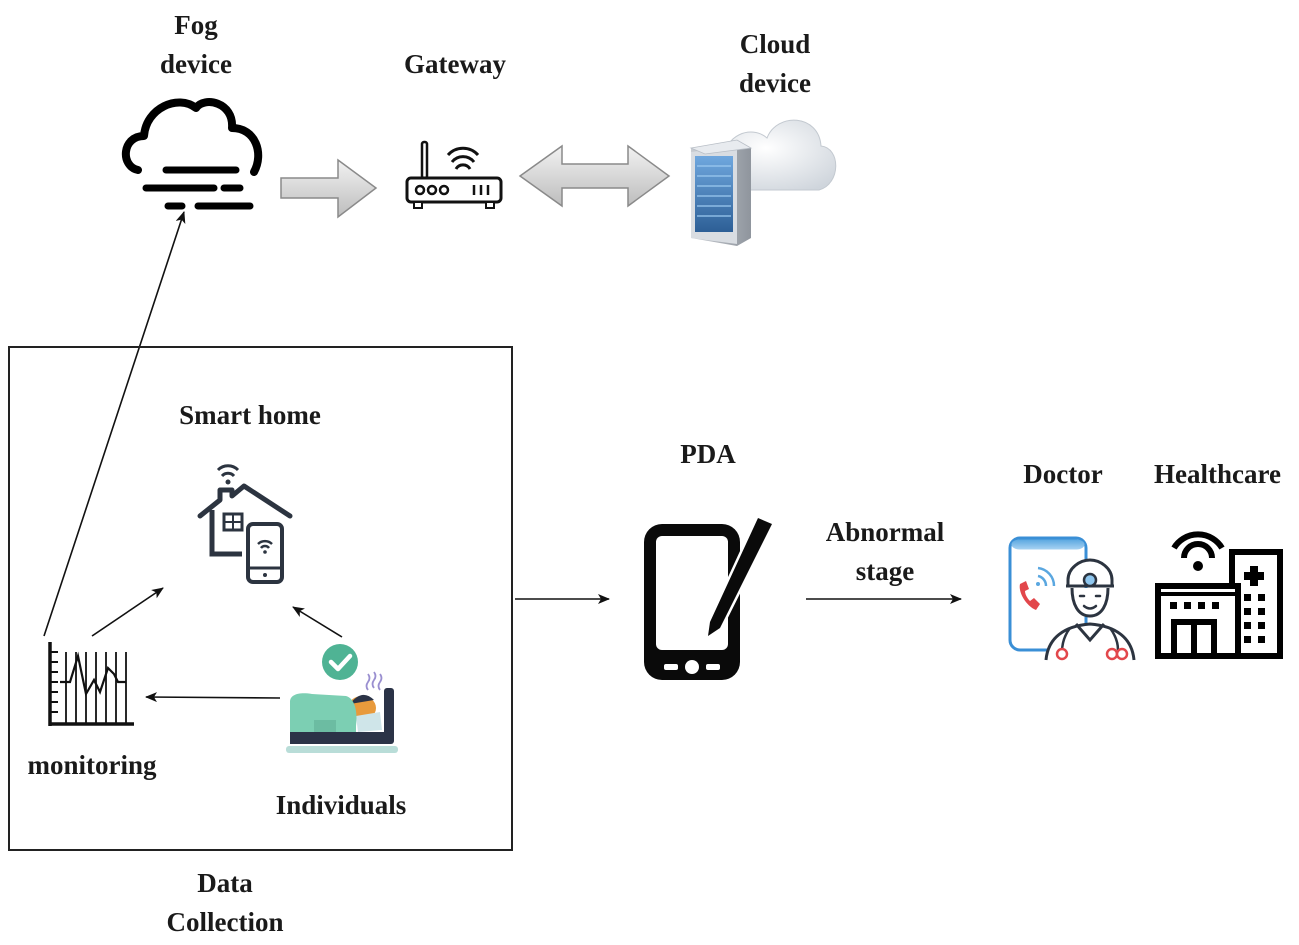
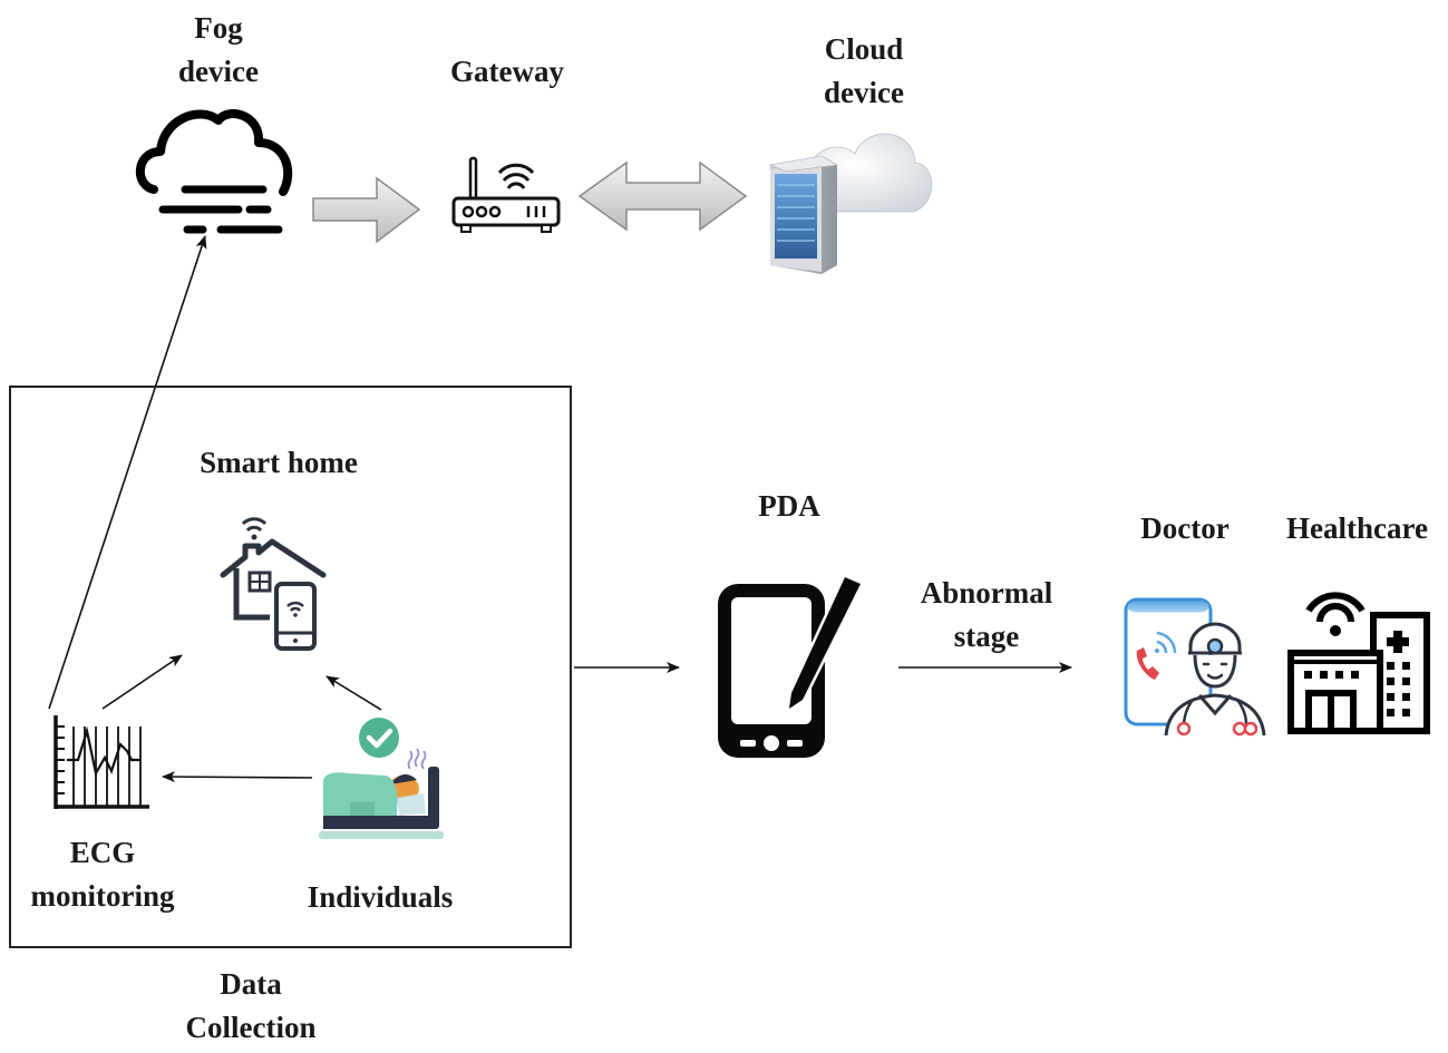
  Fog
  device
  Gateway
  Cloud
  device
  Smart home
+ ECG
  monitoring
  Individuals
  Data
  Collection
  PDA
  Abnormal
  stage
  Doctor
  Healthcare
